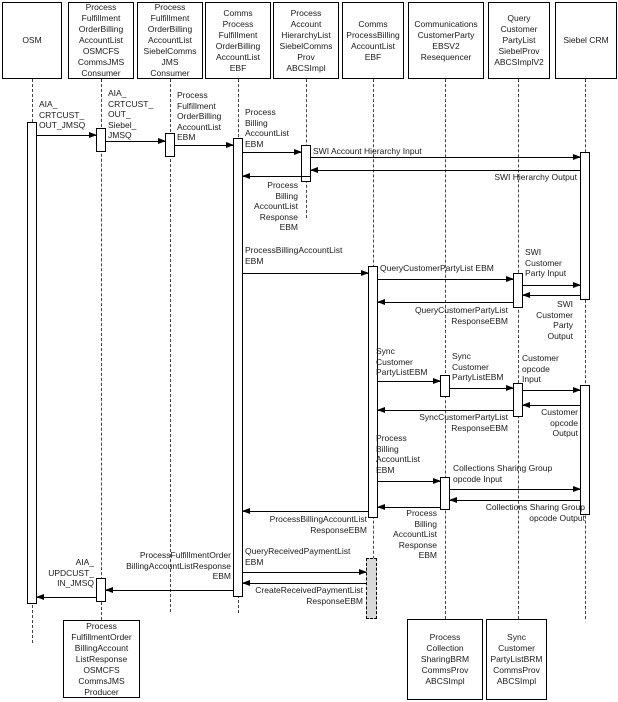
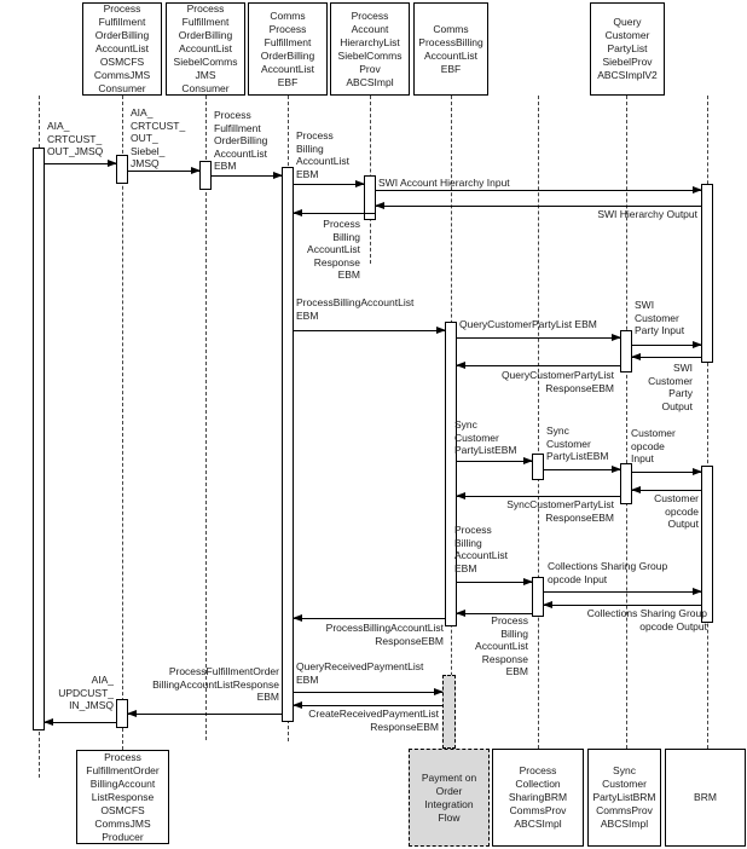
  AIA_
  CRTCUST_
  OUT_JMSQ
  AIA_
  CRTCUST_
  OUT_
  Siebel_
  JMSQ
  Process
  Fulfillment
  OrderBilling
  AccountList
  EBM
  Process
  Billing
  AccountList
  EBM
  SWI Account Hierarchy Input
  SWI Hierarchy Output
  Process
  Billing
  AccountList
  Response
  EBM
  ProcessBillingAccountList
  EBM
  QueryCustomerPartyList EBM
  SWI
  Customer
  Party Input
  SWI
  Customer
  Party
  Output
  QueryCustomerPartyList
  ResponseEBM
  Sync
  Customer
  PartyListEBM
  Sync
  Customer
  PartyListEBM
  Customer
  opcode
  Input
  Customer
  opcode
  Output
  SyncCustomerPartyList
  ResponseEBM
  Process
  Billing
  AccountList
  EBM
  Collections Sharing Group
  opcode Input
  Collections Sharing Group
  opcode Output
  Process
  Billing
  AccountList
  Response
  EBM
  ProcessBillingAccountList
  ResponseEBM
  QueryReceivedPaymentList
  EBM
  CreateReceivedPaymentList
  ResponseEBM
  ProcessFulfillmentOrder
  BillingAccountListResponse
  EBM
  AIA_
  UPDCUST_
  IN_JMSQ
- OSM
  Process
  Fulfillment
  OrderBilling
  AccountList
  OSMCFS
  CommsJMS
  Consumer
  Process
  Fulfillment
  OrderBilling
  AccountList
  SiebelComms
  JMS
  Consumer
  Comms
  Process
  Fulfillment
  OrderBilling
  AccountList
  EBF
  Process
  Account
  HierarchyList
  SiebelComms
  Prov
  ABCSImpl
  Comms
  ProcessBilling
  AccountList
  EBF
- Communications
- CustomerParty
- EBSV2
- Resequencer
  Query
  Customer
  PartyList
  SiebelProv
  ABCSImplV2
- Siebel CRM
  Process
  FulfillmentOrder
  BillingAccount
  ListResponse
  OSMCFS
  CommsJMS
  Producer
+ Payment on
+ Order
+ Integration
+ Flow
  Process
  Collection
  SharingBRM
  CommsProv
  ABCSImpl
  Sync
  Customer
  PartyListBRM
  CommsProv
  ABCSImpl
+ BRM
